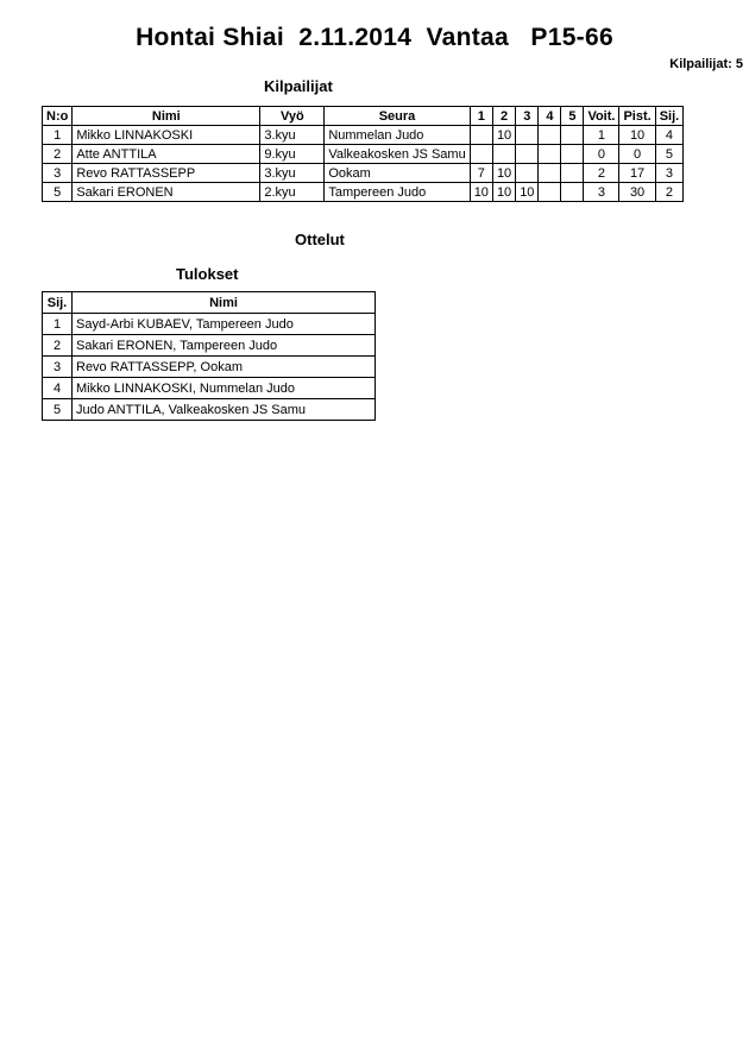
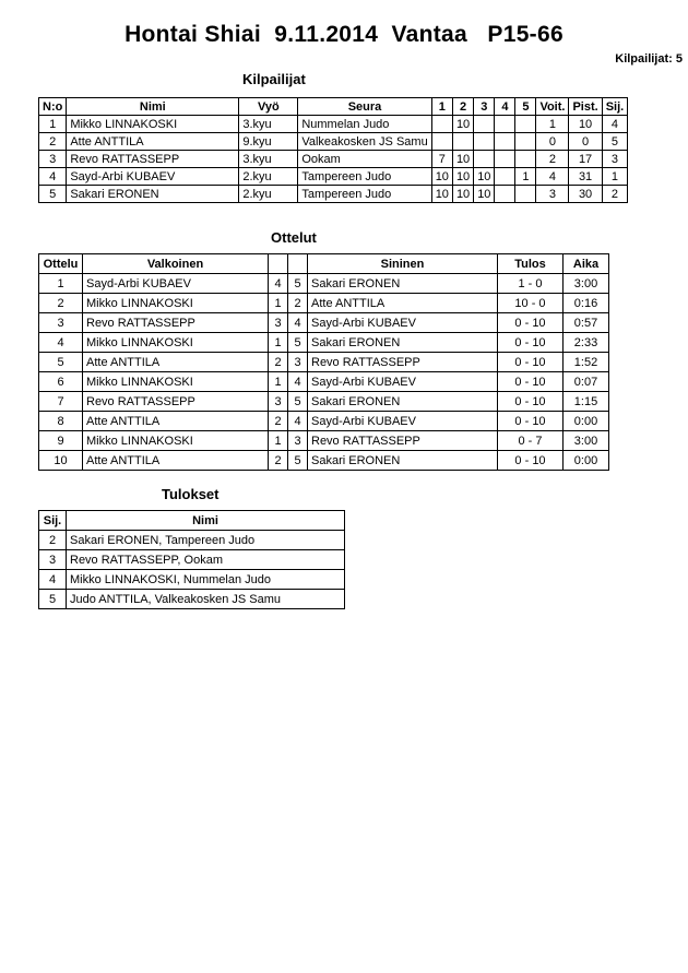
- Hontai Shiai 2.11.2014 Vantaa P15-66
+ Hontai Shiai 9.11.2014 Vantaa P15-66
  Kilpailijat: 5
  Kilpailijat
  N:o	Nimi	Vyö	Seura	1	2	3	4	5	Voit.	Pist.	Sij.
  1	Mikko LINNAKOSKI	3.kyu	Nummelan Judo		10				1	10	4
  2	Atte ANTTILA	9.kyu	Valkeakosken JS Samu						0	0	5
  3	Revo RATTASSEPP	3.kyu	Ookam	7	10				2	17	3
+ 4	Sayd-Arbi KUBAEV	2.kyu	Tampereen Judo	10	10	10		1	4	31	1
  5	Sakari ERONEN	2.kyu	Tampereen Judo	10	10	10			3	30	2
  Ottelut
+ Ottelu	Valkoinen			Sininen	Tulos	Aika
+ 1	Sayd-Arbi KUBAEV	4	5	Sakari ERONEN	1 - 0	3:00
+ 2	Mikko LINNAKOSKI	1	2	Atte ANTTILA	10 - 0	0:16
+ 3	Revo RATTASSEPP	3	4	Sayd-Arbi KUBAEV	0 - 10	0:57
+ 4	Mikko LINNAKOSKI	1	5	Sakari ERONEN	0 - 10	2:33
+ 5	Atte ANTTILA	2	3	Revo RATTASSEPP	0 - 10	1:52
+ 6	Mikko LINNAKOSKI	1	4	Sayd-Arbi KUBAEV	0 - 10	0:07
+ 7	Revo RATTASSEPP	3	5	Sakari ERONEN	0 - 10	1:15
+ 8	Atte ANTTILA	2	4	Sayd-Arbi KUBAEV	0 - 10	0:00
+ 9	Mikko LINNAKOSKI	1	3	Revo RATTASSEPP	0 - 7	3:00
+ 10	Atte ANTTILA	2	5	Sakari ERONEN	0 - 10	0:00
  Tulokset
  Sij.	Nimi
- 1	Sayd-Arbi KUBAEV, Tampereen Judo
  2	Sakari ERONEN, Tampereen Judo
  3	Revo RATTASSEPP, Ookam
  4	Mikko LINNAKOSKI, Nummelan Judo
  5	Judo ANTTILA, Valkeakosken JS Samu
